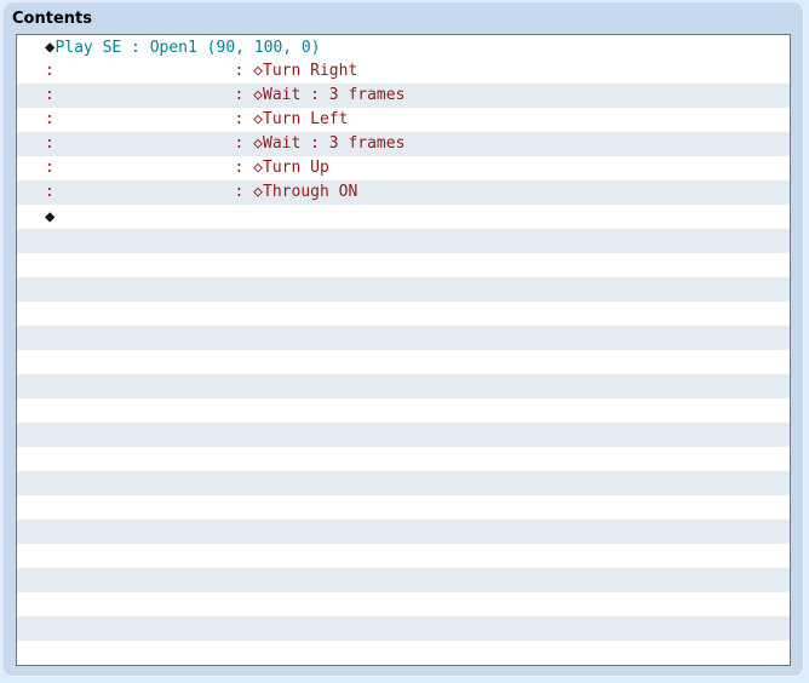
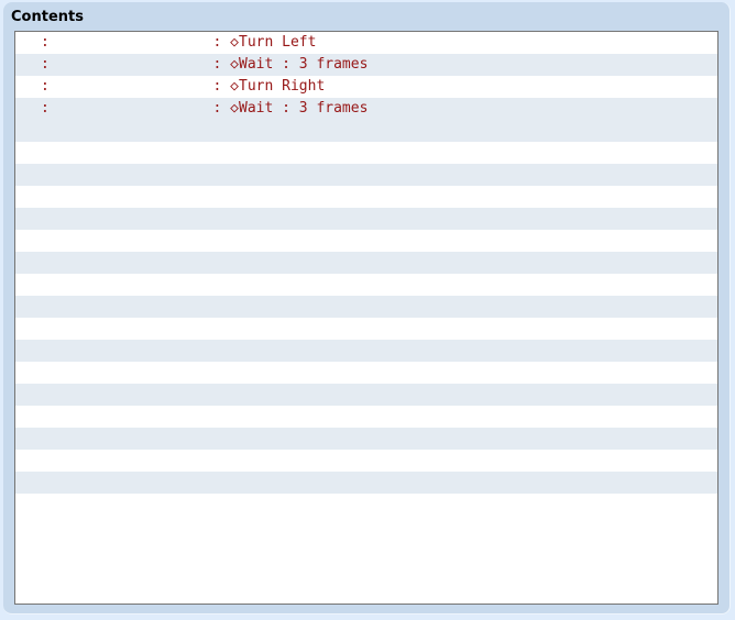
  Contents
- ◆Play SE : Open1 (90, 100, 0)
- : : ◇Turn Right
+ : : ◇Turn Left
  : : ◇Wait : 3 frames
- : : ◇Turn Left
+ : : ◇Turn Right
  : : ◇Wait : 3 frames
- : : ◇Turn Up
- : : ◇Through ON
- ◆
